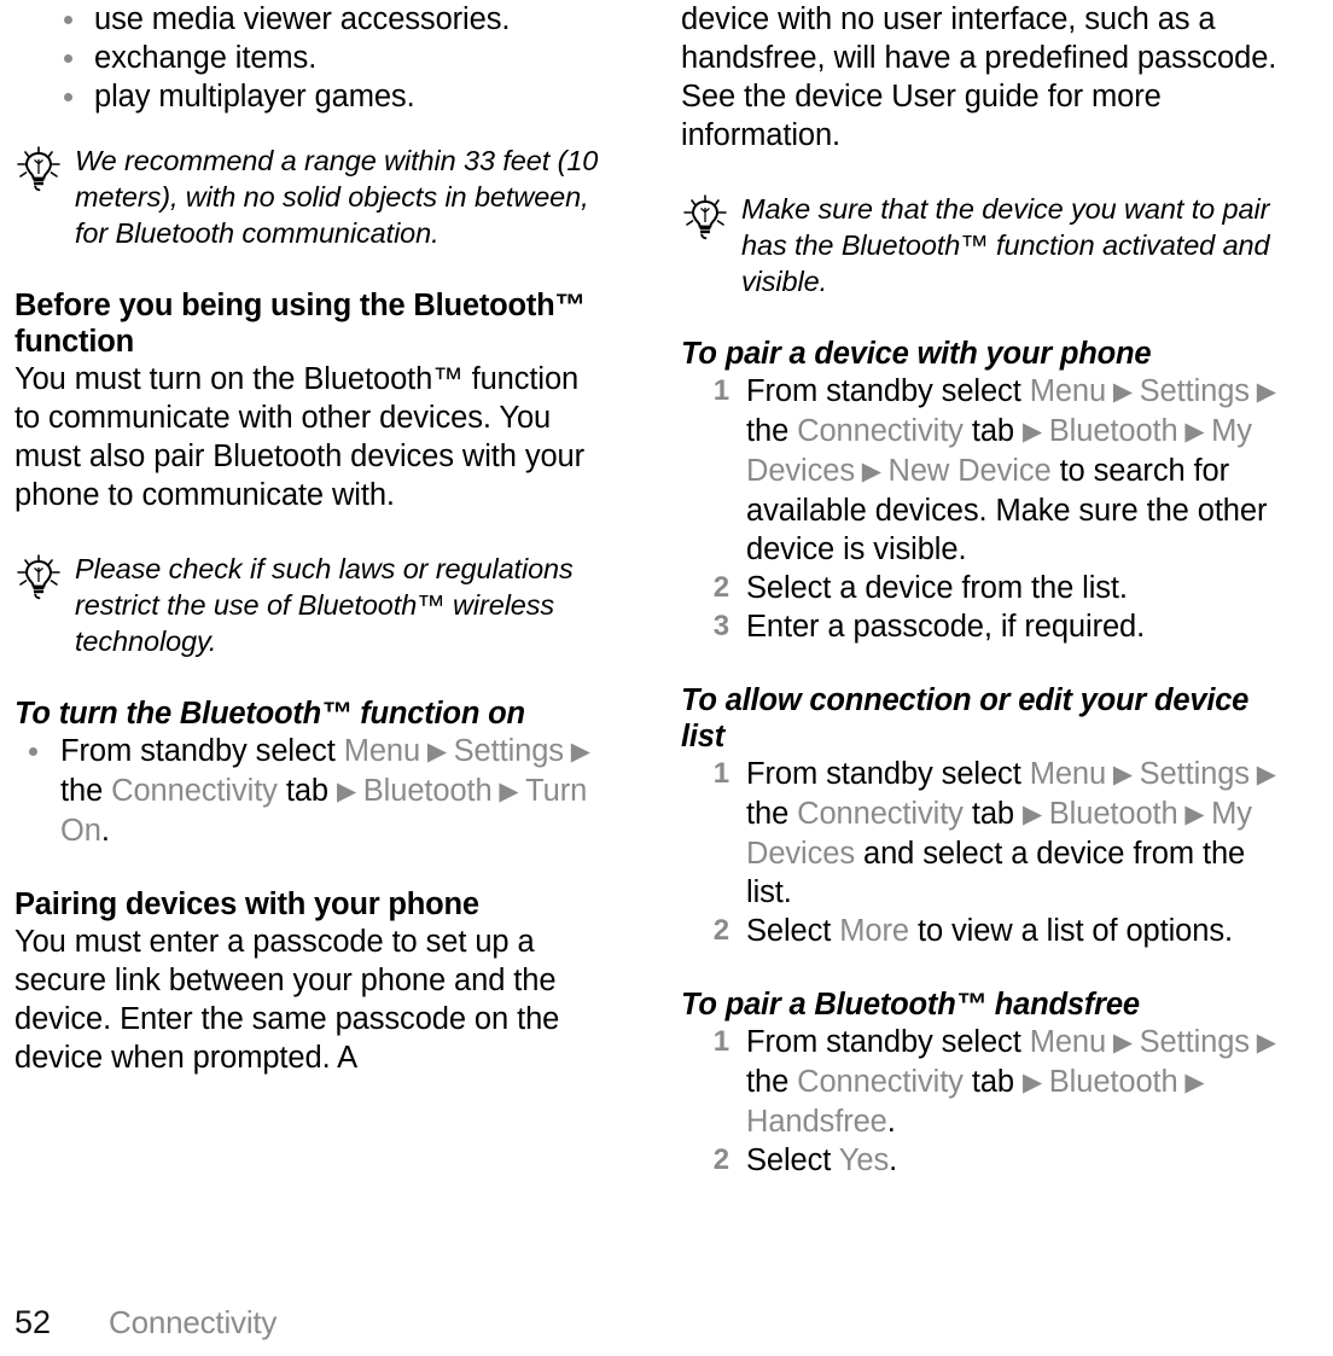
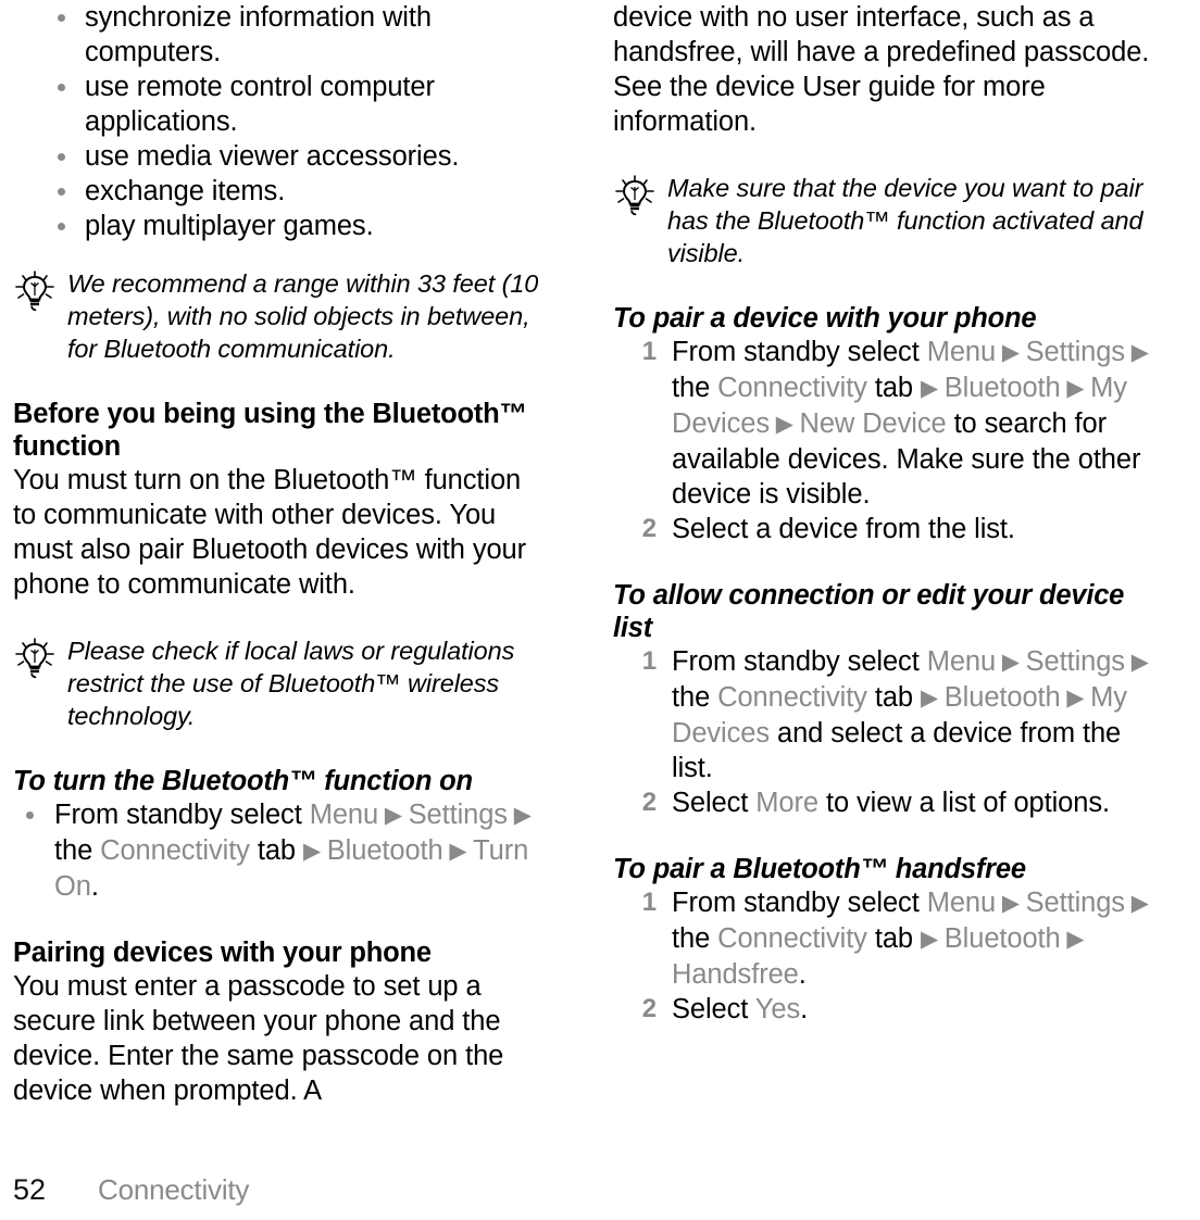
+ synchronize information with computers.
+ use remote control computer applications.
  use media viewer accessories.
  exchange items.
  play multiplayer games.
  We recommend a range within 33 feet (10 meters), with no solid objects in between, for Bluetooth communication.
  Before you being using the Bluetooth™ function
  You must turn on the Bluetooth™ function to communicate with other devices. You must also pair Bluetooth devices with your phone to communicate with.
- Please check if such laws or regulations restrict the use of Bluetooth™ wireless technology.
+ Please check if local laws or regulations restrict the use of Bluetooth™ wireless technology.
  To turn the Bluetooth™ function on
  From standby select Menu ▶ Settings ▶ the Connectivity tab ▶ Bluetooth ▶ Turn On.
  Pairing devices with your phone
  You must enter a passcode to set up a secure link between your phone and the device. Enter the same passcode on the device when prompted. A
  device with no user interface, such as a handsfree, will have a predefined passcode. See the device User guide for more information.
  Make sure that the device you want to pair has the Bluetooth™ function activated and visible.
  To pair a device with your phone
  1
  From standby select Menu ▶ Settings ▶ the Connectivity tab ▶ Bluetooth ▶ My Devices ▶ New Device to search for available devices. Make sure the other device is visible.
  2
  Select a device from the list.
- 3
- Enter a passcode, if required.
  To allow connection or edit your device list
  1
  From standby select Menu ▶ Settings ▶ the Connectivity tab ▶ Bluetooth ▶ My Devices and select a device from the list.
  2
  Select More to view a list of options.
  To pair a Bluetooth™ handsfree
  1
  From standby select Menu ▶ Settings ▶ the Connectivity tab ▶ Bluetooth ▶ Handsfree.
  2
  Select Yes.
  52
  Connectivity
